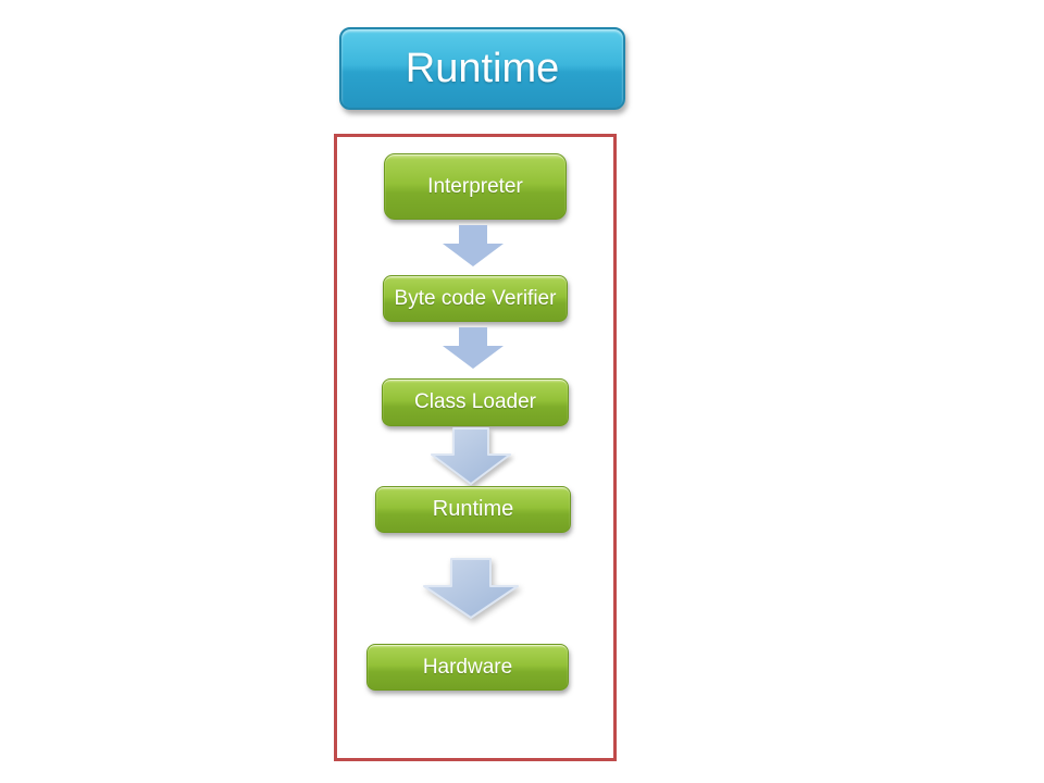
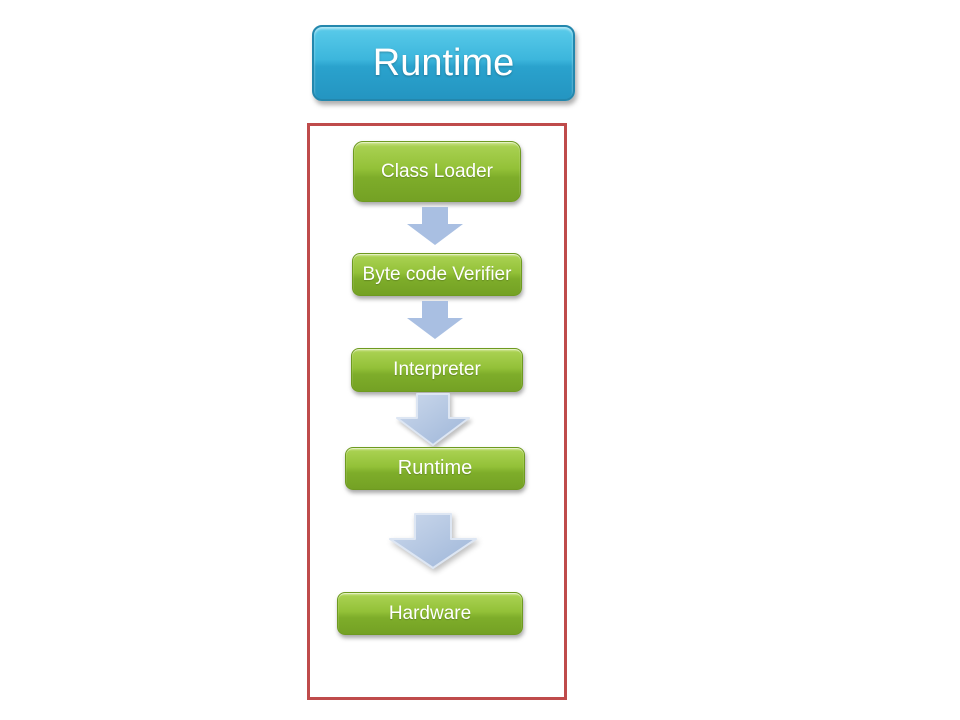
  Runtime
- Interpreter
+ Class Loader
  Byte code Verifier
- Class Loader
+ Interpreter
  Runtime
  Hardware
